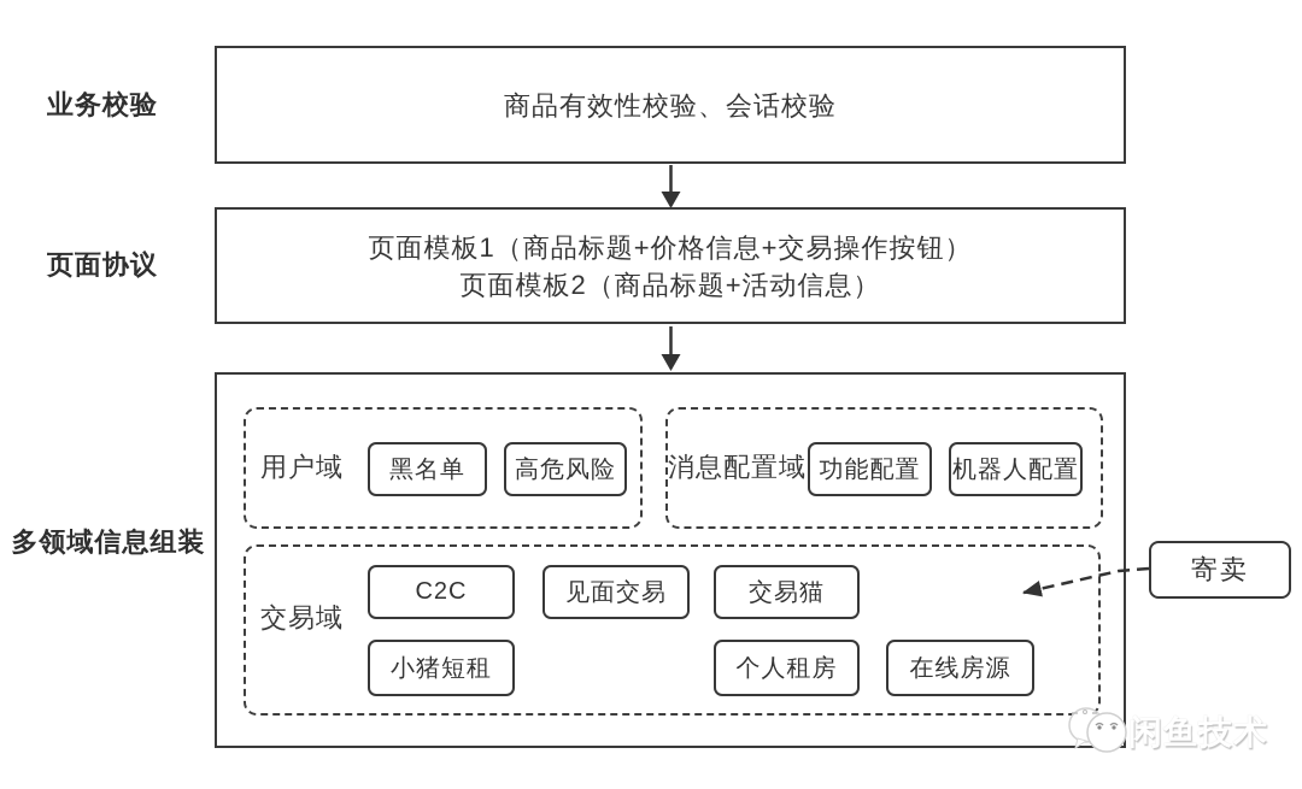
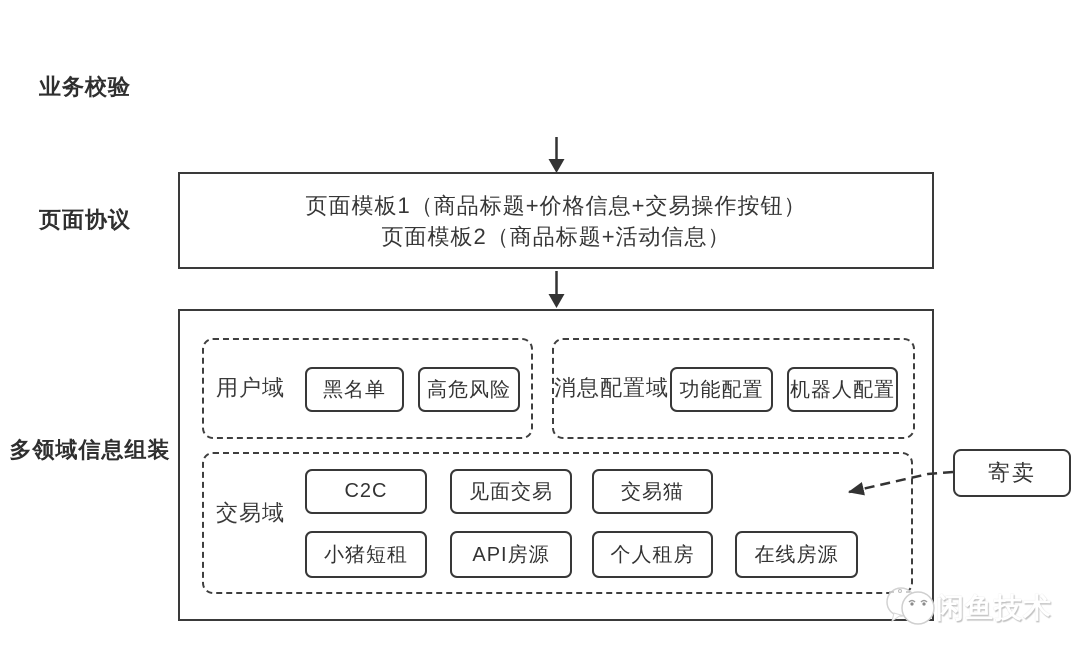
  业务校验
  页面协议
  多领域信息组装
- 商品有效性校验、会话校验
  页面模板1（商品标题+价格信息+交易操作按钮）
  页面模板2（商品标题+活动信息）
  用户域
  黑名单
  高危风险
  消息配置域
  功能配置
  机器人配置
  交易域
  C2C
  见面交易
  交易猫
  小猪短租
+ API房源
  个人租房
  在线房源
  寄卖
  闲鱼技术
